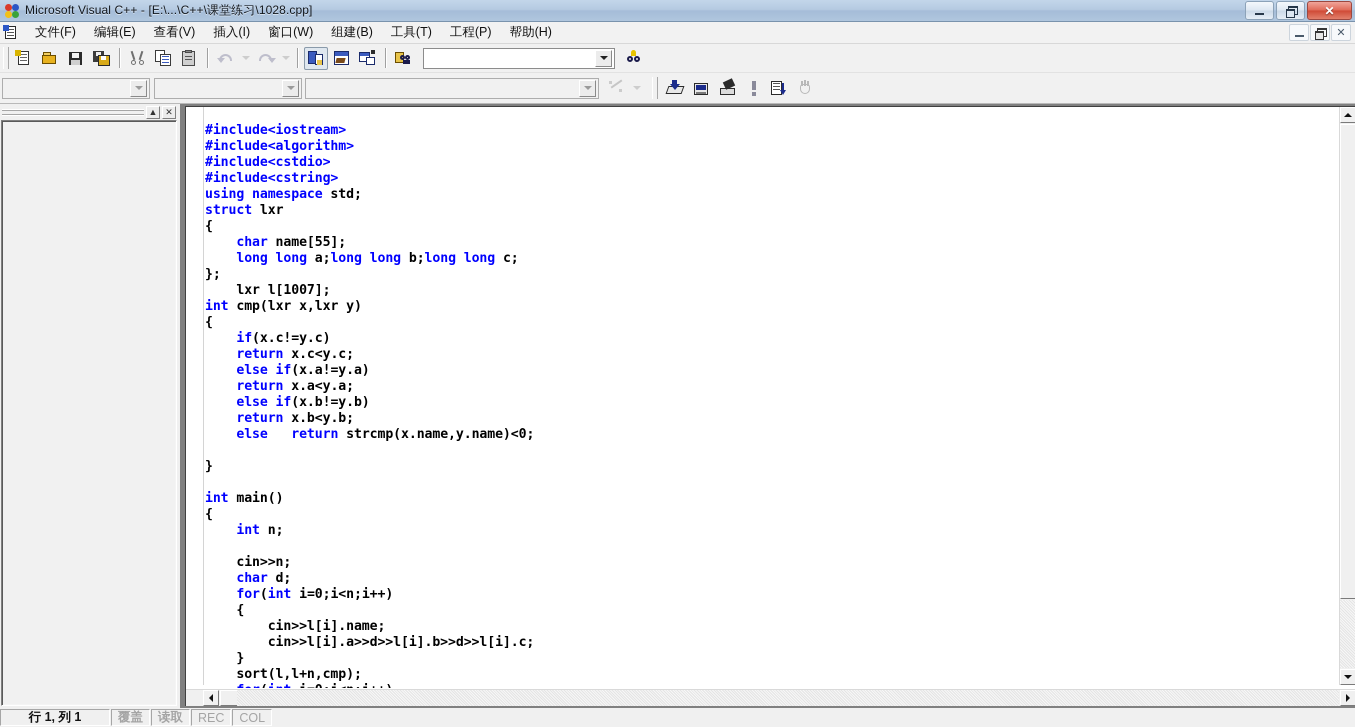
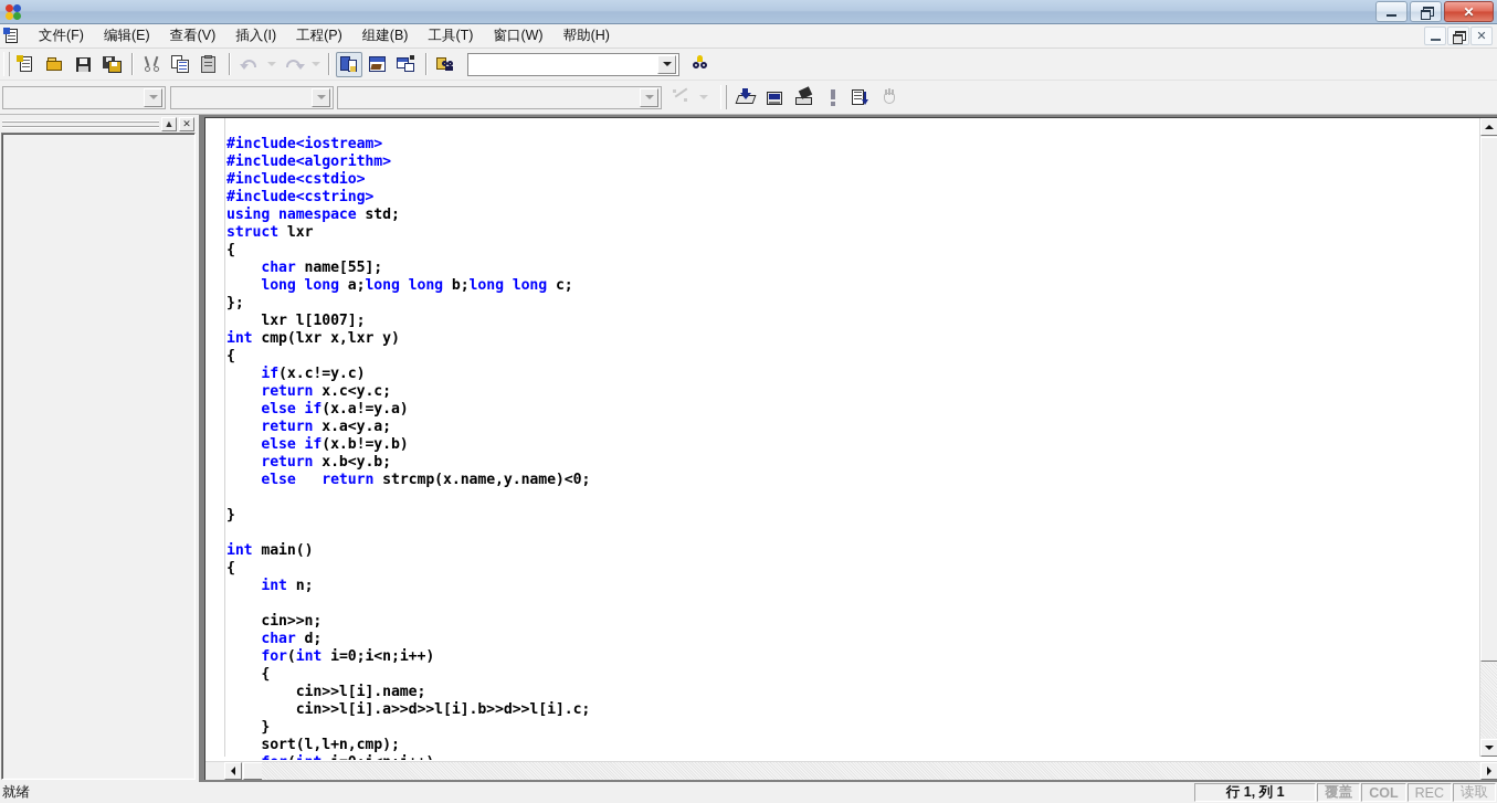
- Microsoft Visual C++ - [E:\...\C++\课堂练习\1028.cpp]
  ✕
  文件(F)
  编辑(E)
  查看(V)
  插入(I)
- 窗口(W)
+ 工程(P)
  组建(B)
  工具(T)
- 工程(P)
+ 窗口(W)
  帮助(H)
  ✕
  ▲
  ✕
  #include<iostream> #include<algorithm> #include<cstdio> #include<cstring> using namespace std; struct lxr { char name[55]; long long a;long long b;long long c; }; lxr l[1007]; int cmp(lxr x,lxr y) { if(x.c!=y.c) return x.c<y.c; else if(x.a!=y.a) return x.a<y.a; else if(x.b!=y.b) return x.b<y.b; else return strcmp(x.name,y.name)<0; } int main() { int n; cin>>n; char d; for(int i=0;i<n;i++) { cin>>l[i].name; cin>>l[i].a>>d>>l[i].b>>d>>l[i].c; } sort(l,l+n,cmp);
+ 就绪
  行 1, 列 1
  覆盖
- 读取
+ COL
  REC
- COL
+ 读取
